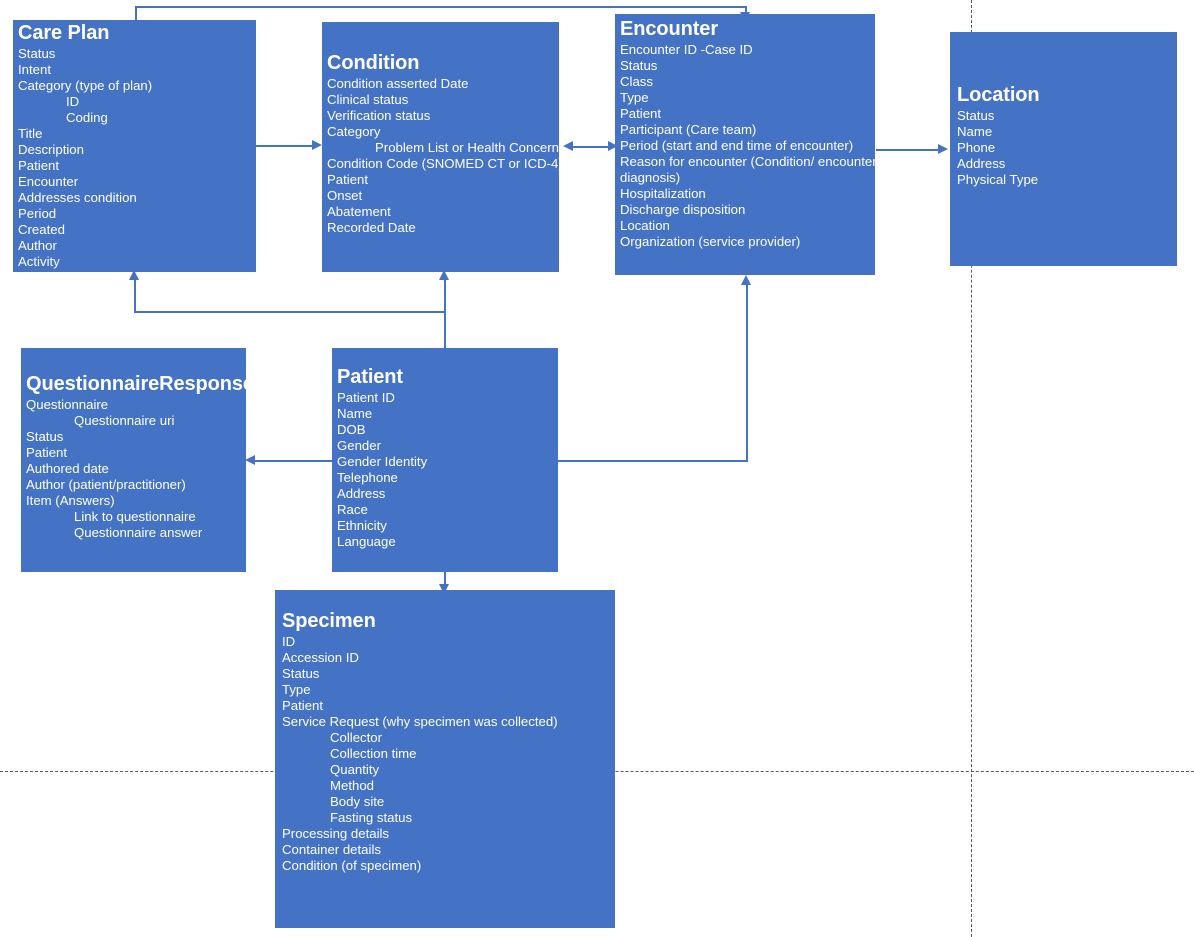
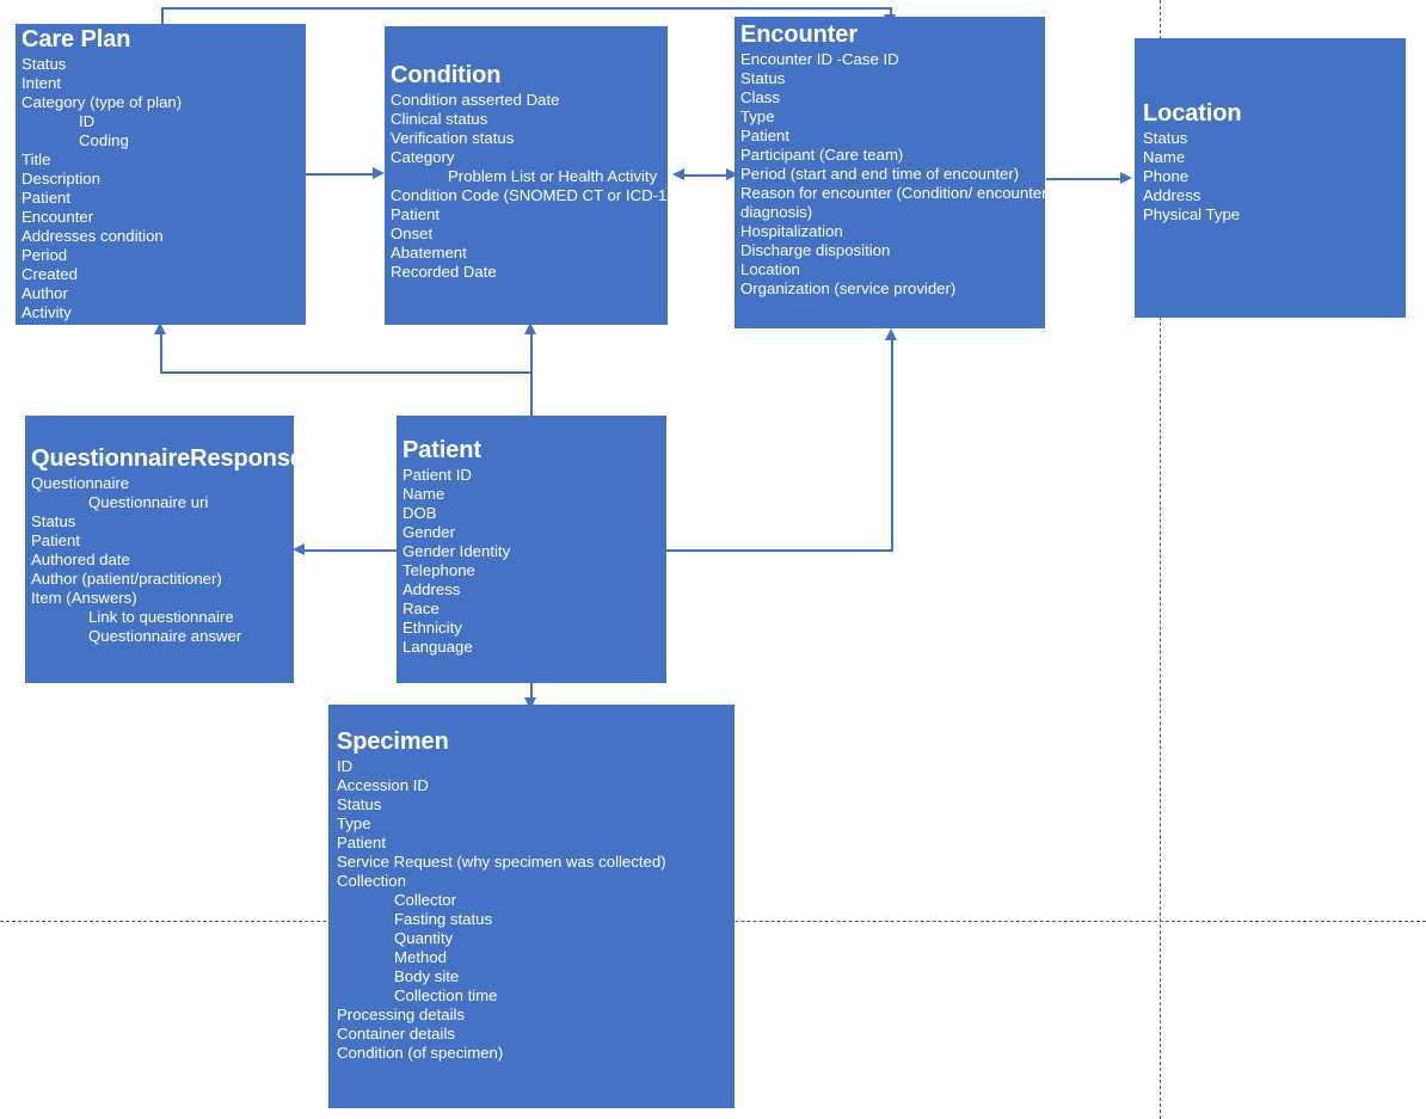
  Care Plan
  Status
  Intent
  Category (type of plan)
  ID
  Coding
  Title
  Description
  Patient
  Encounter
  Addresses condition
  Period
  Created
  Author
  Activity
  Condition
  Condition asserted Date
  Clinical status
  Verification status
  Category
- Problem List or Health Concern
+ Problem List or Health Activity
- Condition Code (SNOMED CT or ICD-4)
+ Condition Code (SNOMED CT or ICD-10)
  Patient
  Onset
  Abatement
  Recorded Date
  Encounter
  Encounter ID -Case ID
  Status
  Class
  Type
  Patient
  Participant (Care team)
  Period (start and end time of encounter)
  Reason for encounter (Condition/ encounter
  diagnosis)
  Hospitalization
  Discharge disposition
  Location
  Organization (service provider)
  Location
  Status
  Name
  Phone
  Address
  Physical Type
  QuestionnaireResponse
  Questionnaire
  Questionnaire uri
  Status
  Patient
  Authored date
  Author (patient/practitioner)
  Item (Answers)
  Link to questionnaire
  Questionnaire answer
  Patient
  Patient ID
  Name
  DOB
  Gender
  Gender Identity
  Telephone
  Address
  Race
  Ethnicity
  Language
  Specimen
  ID
  Accession ID
  Status
  Type
  Patient
  Service Request (why specimen was collected)
+ Collection
  Collector
- Collection time
+ Fasting status
  Quantity
  Method
  Body site
- Fasting status
+ Collection time
  Processing details
  Container details
  Condition (of specimen)
